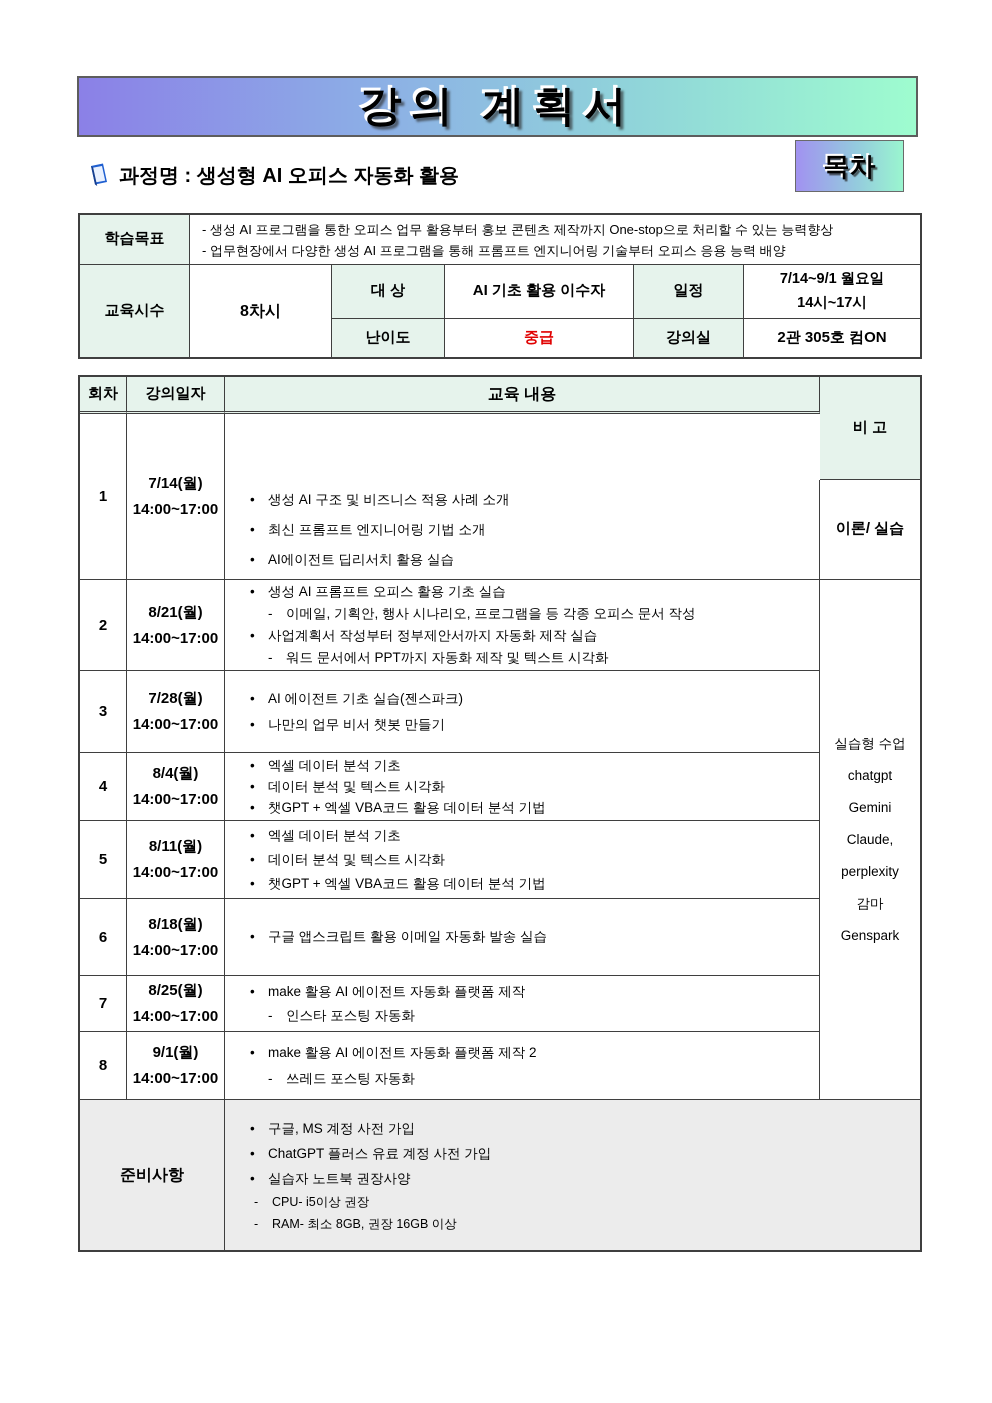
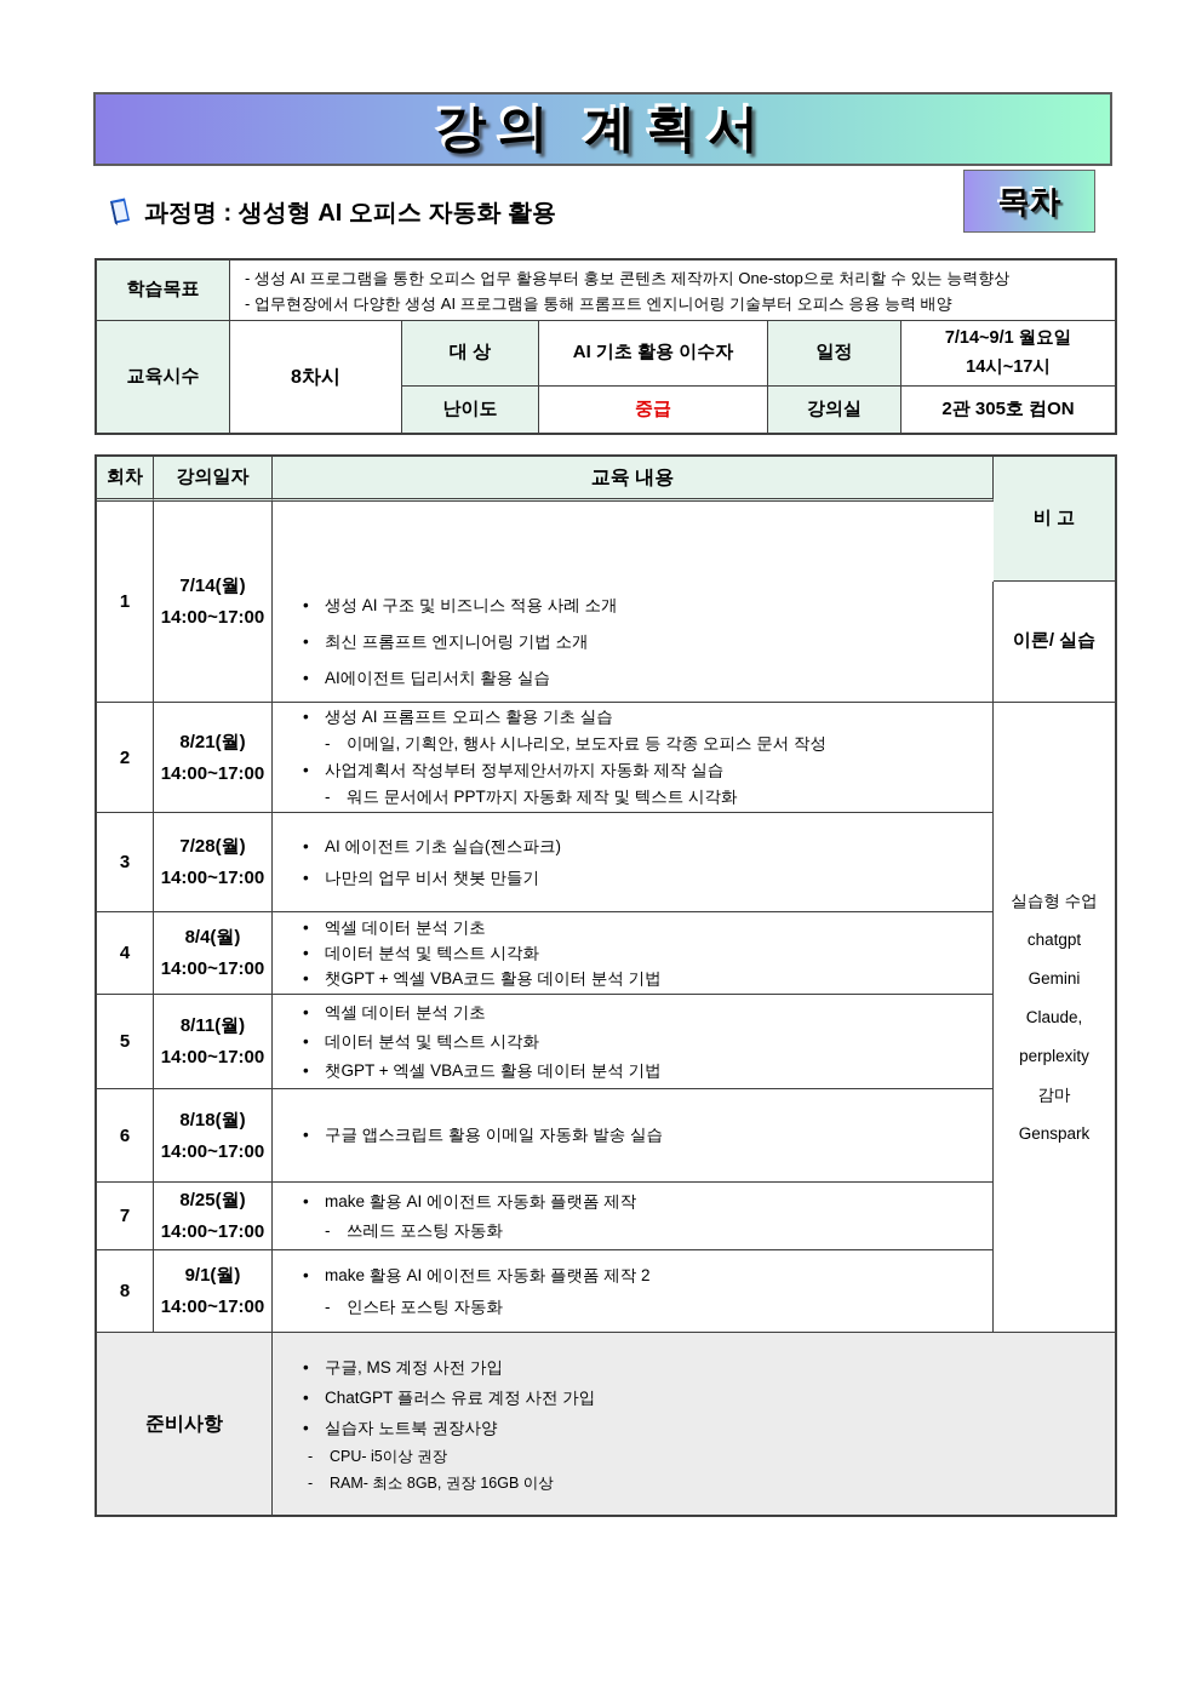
  강의 계획서
  목차
  과정명 : 생성형 AI 오피스 자동화 활용
  학습목표
  - 생성 AI 프로그램을 통한 오피스 업무 활용부터 홍보 콘텐츠 제작까지 One-stop으로 처리할 수 있는 능력향상
  - 업무현장에서 다양한 생성 AI 프로그램을 통해 프롬프트 엔지니어링 기술부터 오피스 응용 능력 배양
  교육시수
  8차시
  대 상
  AI 기초 활용 이수자
  일정
  7/14~9/1 월요일
  14시~17시
  난이도
  중급
  강의실
  2관 305호 컴ON
  회차
  강의일자
  교육 내용
  비 고
  1
  7/14(월)
  14:00~17:00
  •
  생성 AI 구조 및 비즈니스 적용 사례 소개
  •
  최신 프롬프트 엔지니어링 기법 소개
  •
  AI에이전트 딥리서치 활용 실습
  이론/ 실습
  2
  8/21(월)
  14:00~17:00
  •
  생성 AI 프롬프트 오피스 활용 기초 실습
  -
- 이메일, 기획안, 행사 시나리오, 프로그램을 등 각종 오피스 문서 작성
+ 이메일, 기획안, 행사 시나리오, 보도자료 등 각종 오피스 문서 작성
  •
  사업계획서 작성부터 정부제안서까지 자동화 제작 실습
  -
  워드 문서에서 PPT까지 자동화 제작 및 텍스트 시각화
  3
  7/28(월)
  14:00~17:00
  •
  AI 에이전트 기초 실습(젠스파크)
  •
  나만의 업무 비서 챗봇 만들기
  4
  8/4(월)
  14:00~17:00
  •
  엑셀 데이터 분석 기초
  •
  데이터 분석 및 텍스트 시각화
  •
  챗GPT + 엑셀 VBA코드 활용 데이터 분석 기법
  5
  8/11(월)
  14:00~17:00
  •
  엑셀 데이터 분석 기초
  •
  데이터 분석 및 텍스트 시각화
  •
  챗GPT + 엑셀 VBA코드 활용 데이터 분석 기법
  6
  8/18(월)
  14:00~17:00
  •
  구글 앱스크립트 활용 이메일 자동화 발송 실습
  7
  8/25(월)
  14:00~17:00
  •
  make 활용 AI 에이전트 자동화 플랫폼 제작
  -
- 인스타 포스팅 자동화
+ 쓰레드 포스팅 자동화
  8
  9/1(월)
  14:00~17:00
  •
  make 활용 AI 에이전트 자동화 플랫폼 제작 2
  -
- 쓰레드 포스팅 자동화
+ 인스타 포스팅 자동화
  실습형 수업
  chatgpt
  Gemini
  Claude,
  perplexity
  감마
  Genspark
  준비사항
  •
  구글, MS 계정 사전 가입
  •
  ChatGPT 플러스 유료 계정 사전 가입
  •
  실습자 노트북 권장사양
  -
  CPU- i5이상 권장
  -
  RAM- 최소 8GB, 권장 16GB 이상
